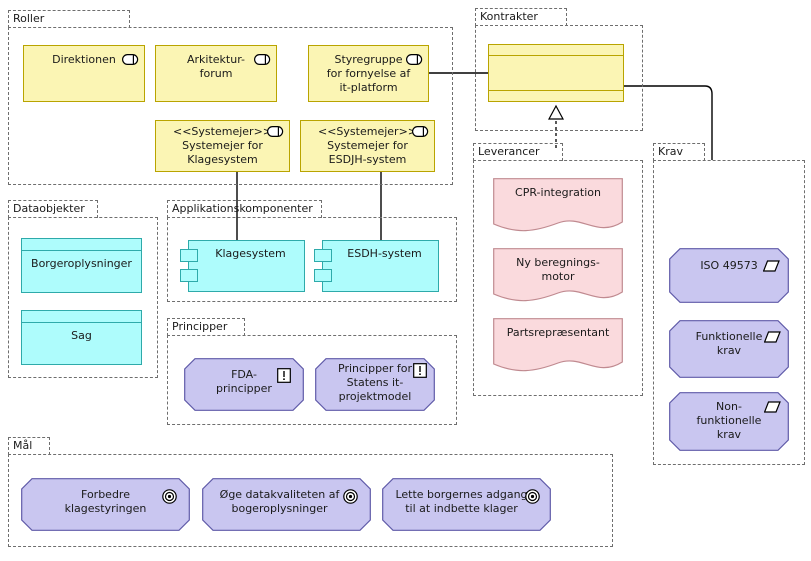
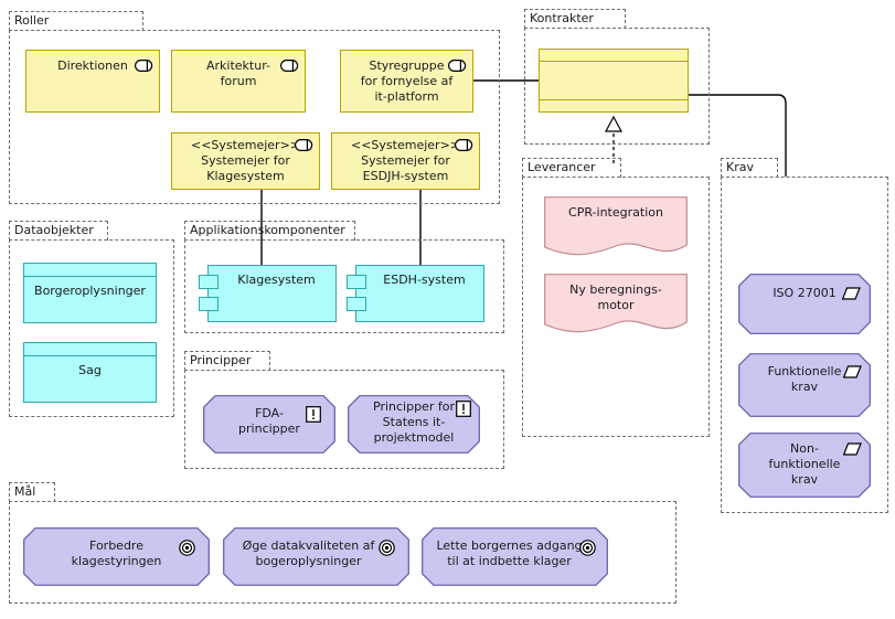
  Roller
  Kontrakter
  Leverancer
  Krav
  Dataobjekter
  Applikationskomponenter
  Principper
  Mål
  Direktionen
  Arkitektur-
  forum
  Styregruppe
  for fornyelse af
  it-platform
  <<Systemejer>
  Systemejer for
  Klagesystem
  <<Systemejer>
  Systemejer for
  ESDJH-system
  CPR-integration
  Ny beregnings-
  motor
- Partsrepræsentant
- ISO 49573
+ ISO 27001
  Funktionelle
  krav
  Non-
  funktionelle
  krav
  Borgeroplysninger
  Sag
  Klagesystem
  ESDH-system
  FDA-
  principper
  Principper for
  Statens it-
  projektmodel
  Forbedre
  klagestyringen
  Øge datakvaliteten af
  bogeroplysninger
  Lette borgernes adgang
  til at indbette klager
